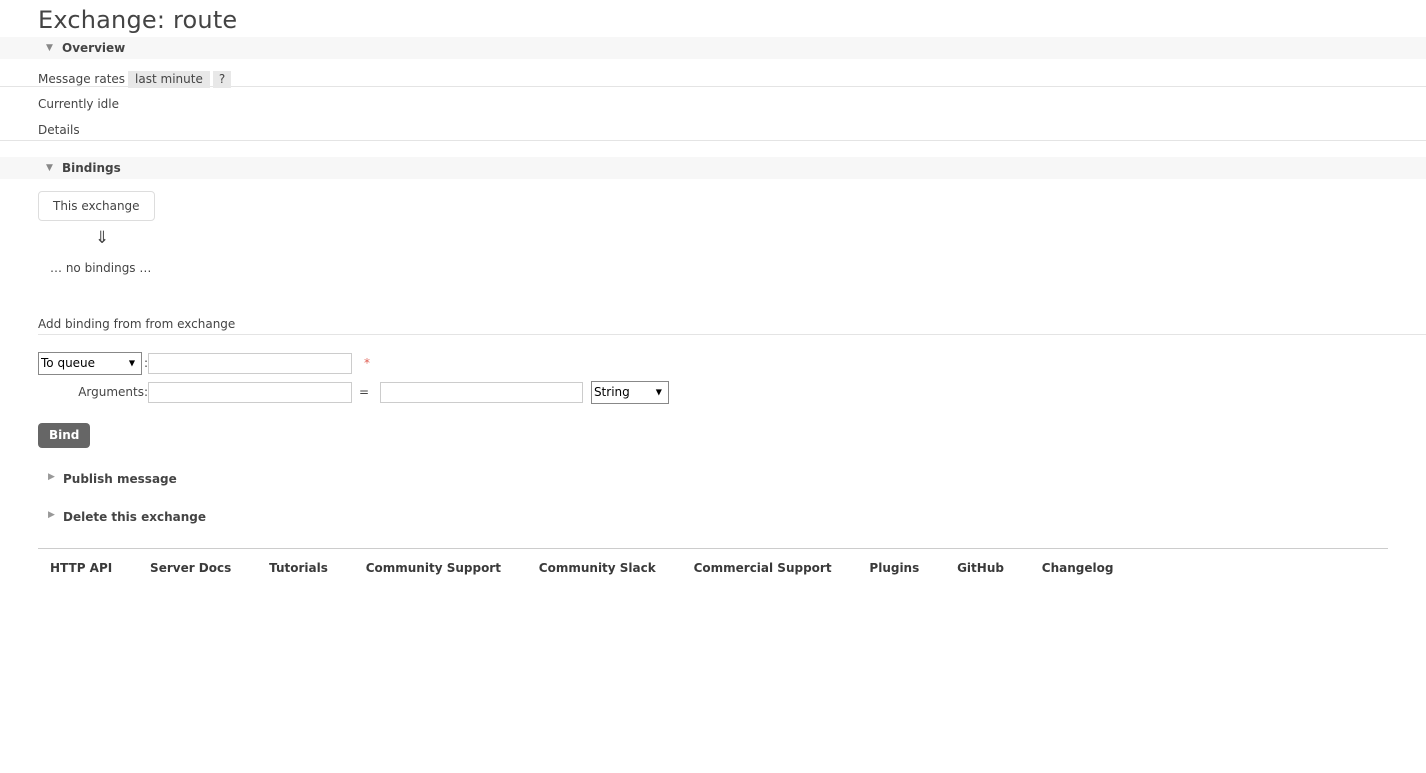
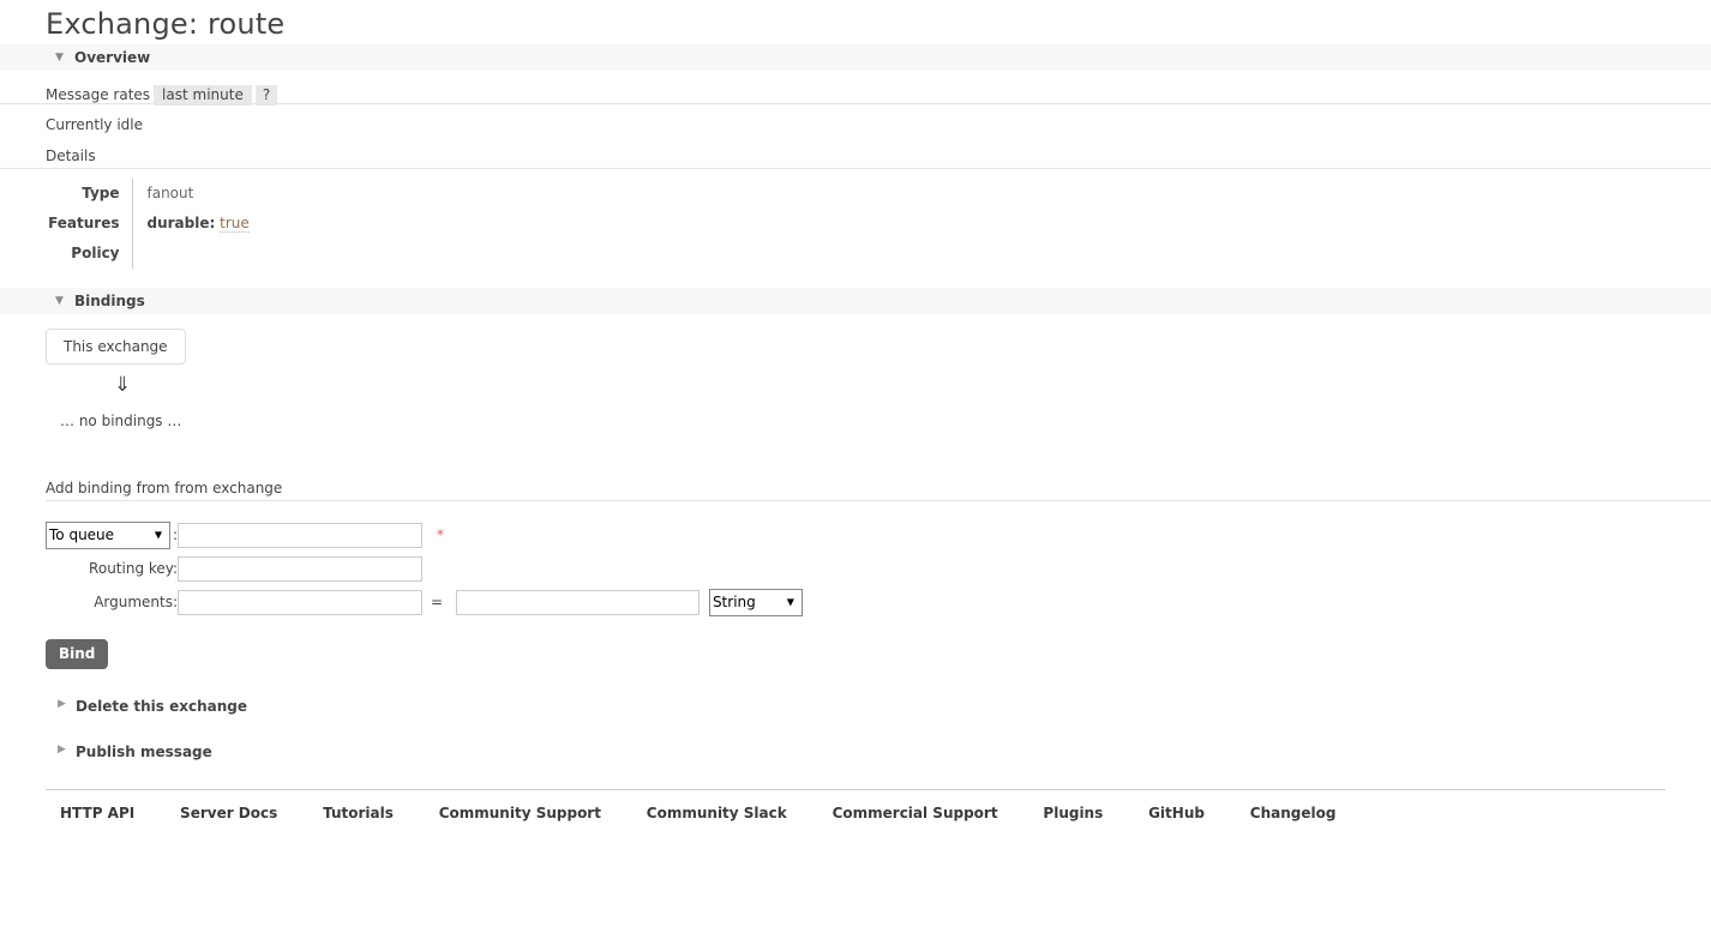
  Exchange: route
  ▼
  Overview
  Message rates last minute ?
  Currently idle
  Details
+ Type	fanout
+ Features	durable: true
+ Policy
  ▼
  Bindings
  This exchange
  ⇓
  … no bindings …
  Add binding from from exchange
  To queue ▼ :		*
+ Routing key:
  Arguments:		=	String ▼
  Bind
  ▶
- Publish message
+ Delete this exchange
  ▶
- Delete this exchange
+ Publish message
  HTTP API Server Docs Tutorials Community Support Community Slack Commercial Support Plugins GitHub Changelog
